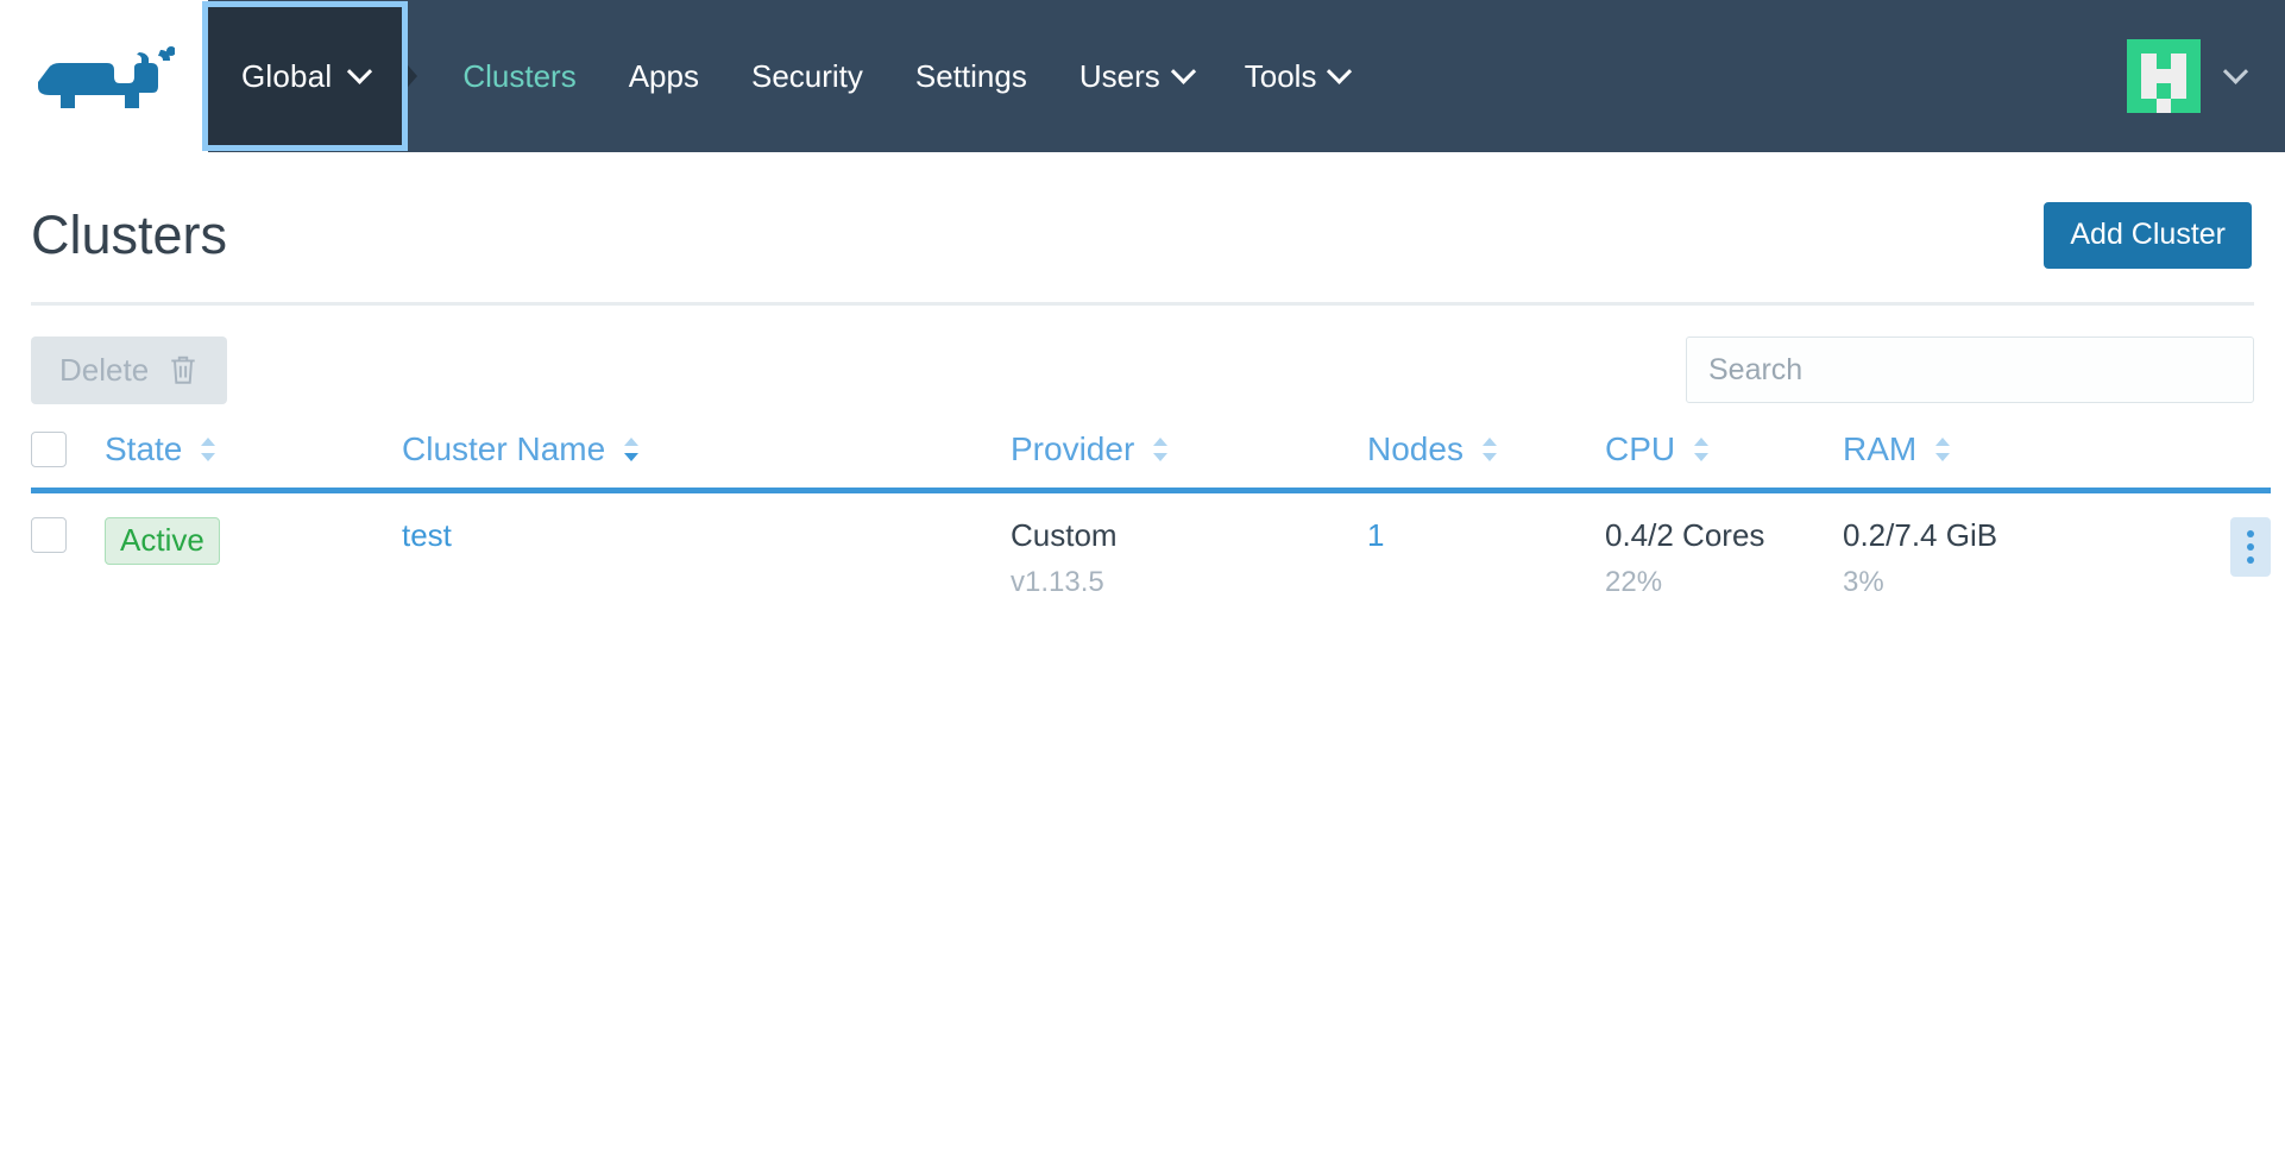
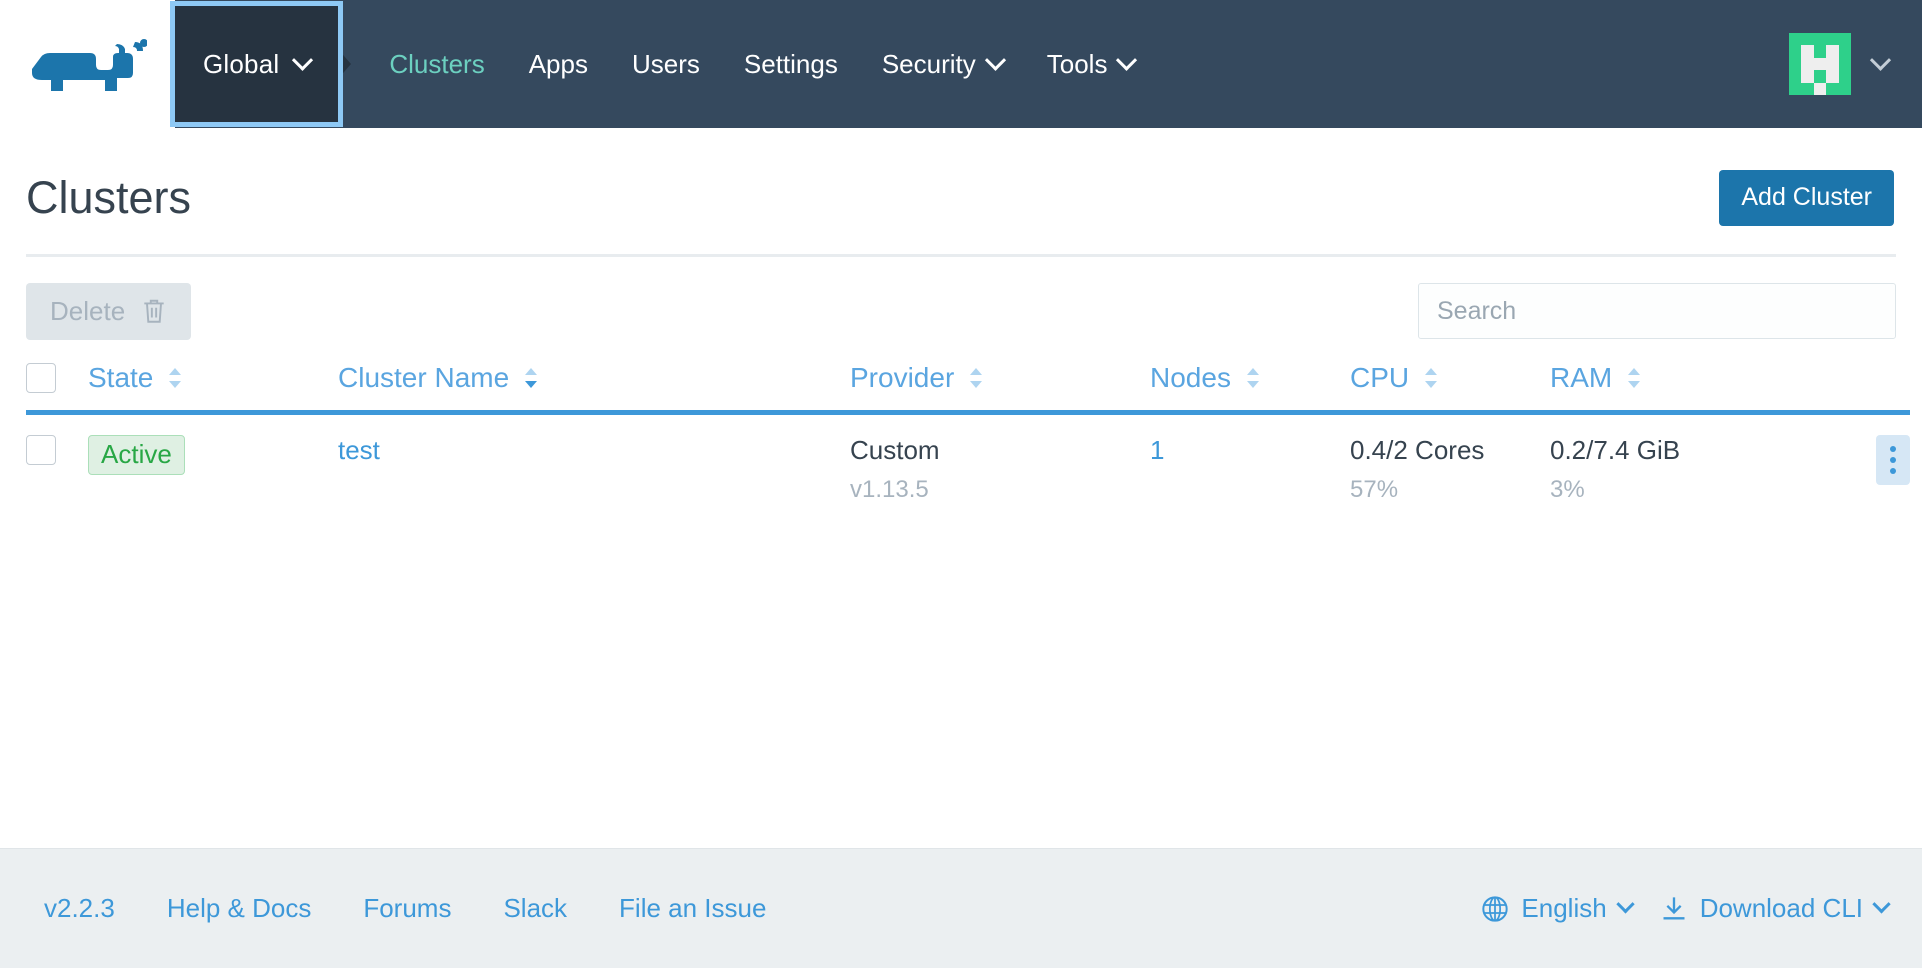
  Global
  Clusters
  Apps
- Security
+ Users
  Settings
- Users
+ Security
  Tools
  Clusters
  Add Cluster
  Delete
  Search
  	State	Cluster Name	Provider	Nodes	CPU	RAM
- 	Active	test	Custom v1.13.5	1	0.4/2 Cores 22%	0.2/7.4 GiB 3%
+ 	Active	test	Custom v1.13.5	1	0.4/2 Cores 57%	0.2/7.4 GiB 3%
+ v2.2.3
+ Help & Docs
+ Forums
+ Slack
+ File an Issue
+ English
+ Download CLI
